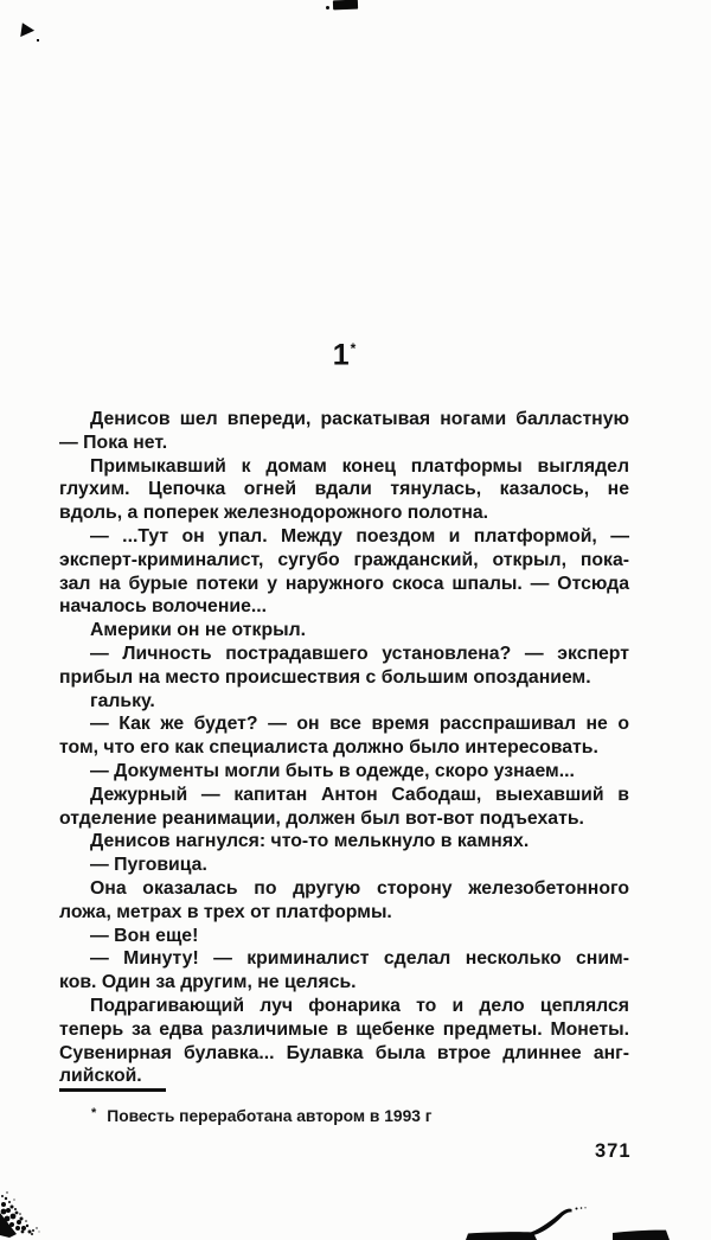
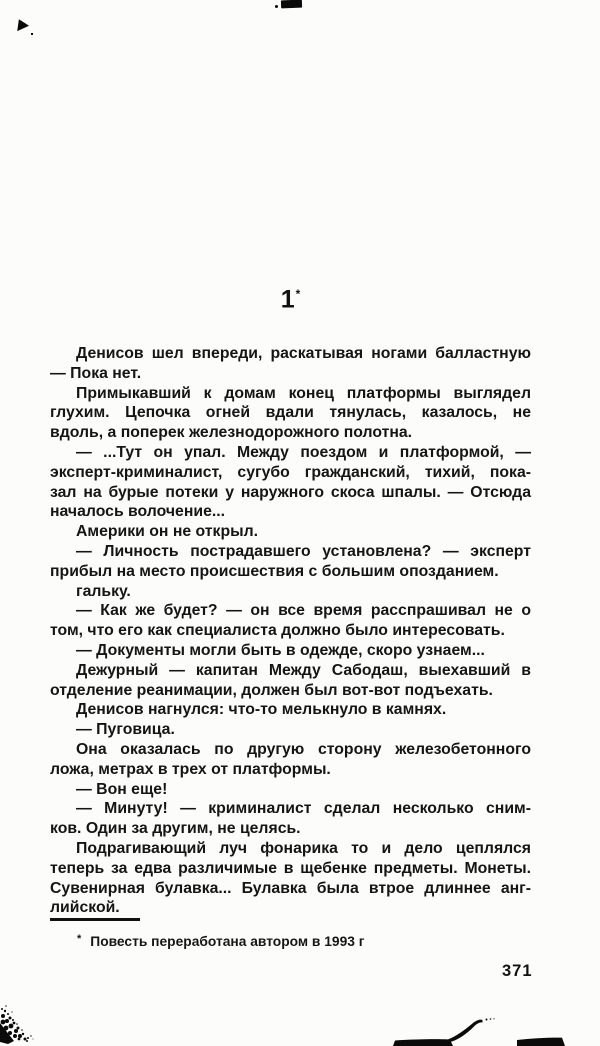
  1*
  Денисов шел впереди, раскатывая ногами балластную
  — Пока нет.
  Примыкавший к домам конец платформы выглядел
  глухим. Цепочка огней вдали тянулась, казалось, не
  вдоль, а поперек железнодорожного полотна.
  — ...Тут он упал. Между поездом и платформой, —
- эксперт-криминалист, сугубо гражданский, открыл, пока-
+ эксперт-криминалист, сугубо гражданский, тихий, пока-
  зал на бурые потеки у наружного скоса шпалы. — Отсюда
  началось волочение...
  Америки он не открыл.
  — Личность пострадавшего установлена? — эксперт
  прибыл на место происшествия с большим опозданием.
  гальку.
  — Как же будет? — он все время расспрашивал не о
  том, что его как специалиста должно было интересовать.
  — Документы могли быть в одежде, скоро узнаем...
- Дежурный — капитан Антон Сабодаш, выехавший в
+ Дежурный — капитан Между Сабодаш, выехавший в
  отделение реанимации, должен был вот-вот подъехать.
  Денисов нагнулся: что-то мелькнуло в камнях.
  — Пуговица.
  Она оказалась по другую сторону железобетонного
  ложа, метрах в трех от платформы.
  — Вон еще!
  — Минуту! — криминалист сделал несколько сним-
  ков. Один за другим, не целясь.
  Подрагивающий луч фонарика то и дело цеплялся
  теперь за едва различимые в щебенке предметы. Монеты.
  Сувенирная булавка... Булавка была втрое длиннее анг-
  лийской.
  * Повесть переработана автором в 1993 г
  371
